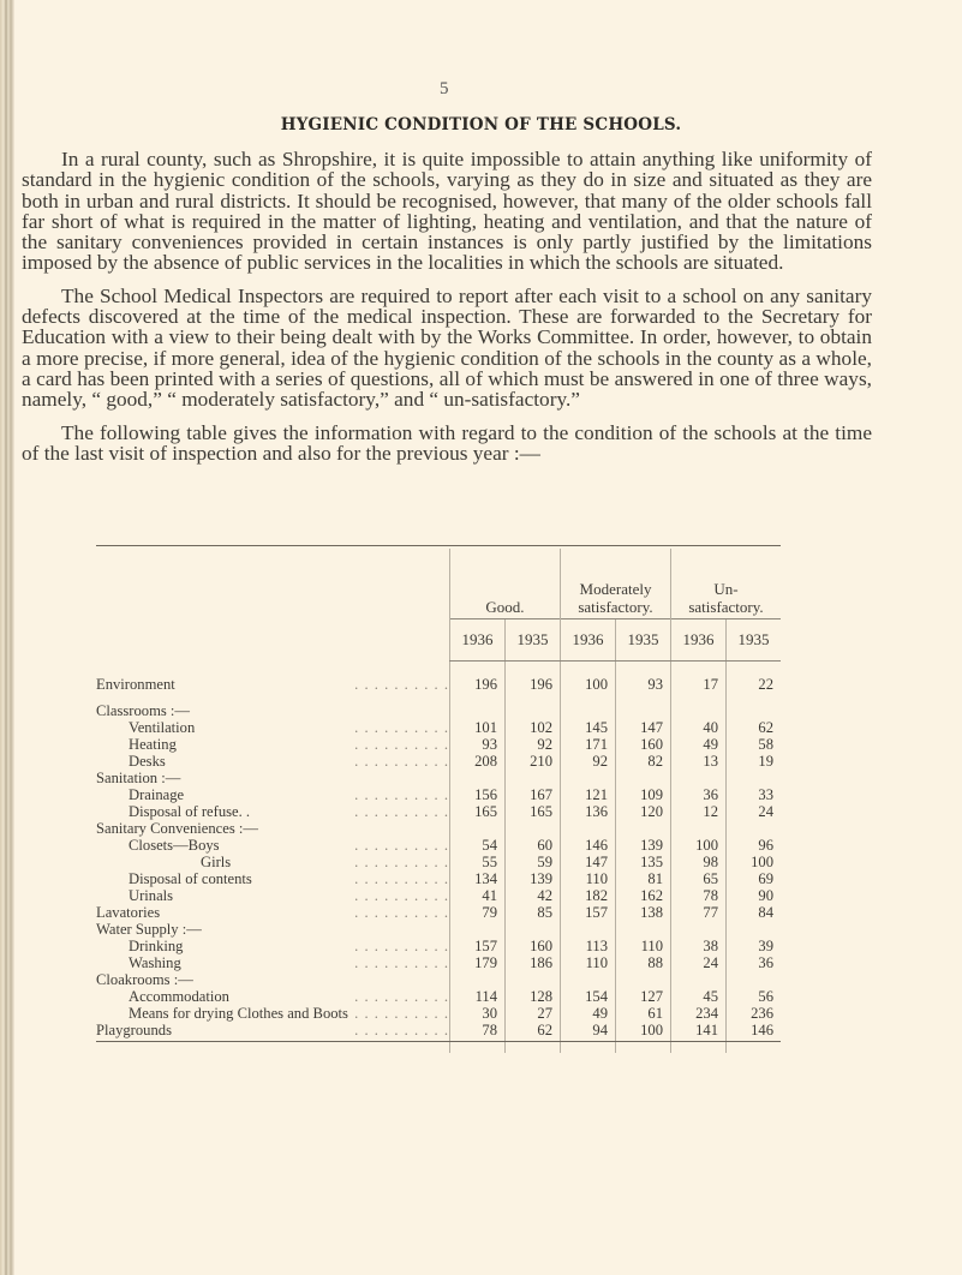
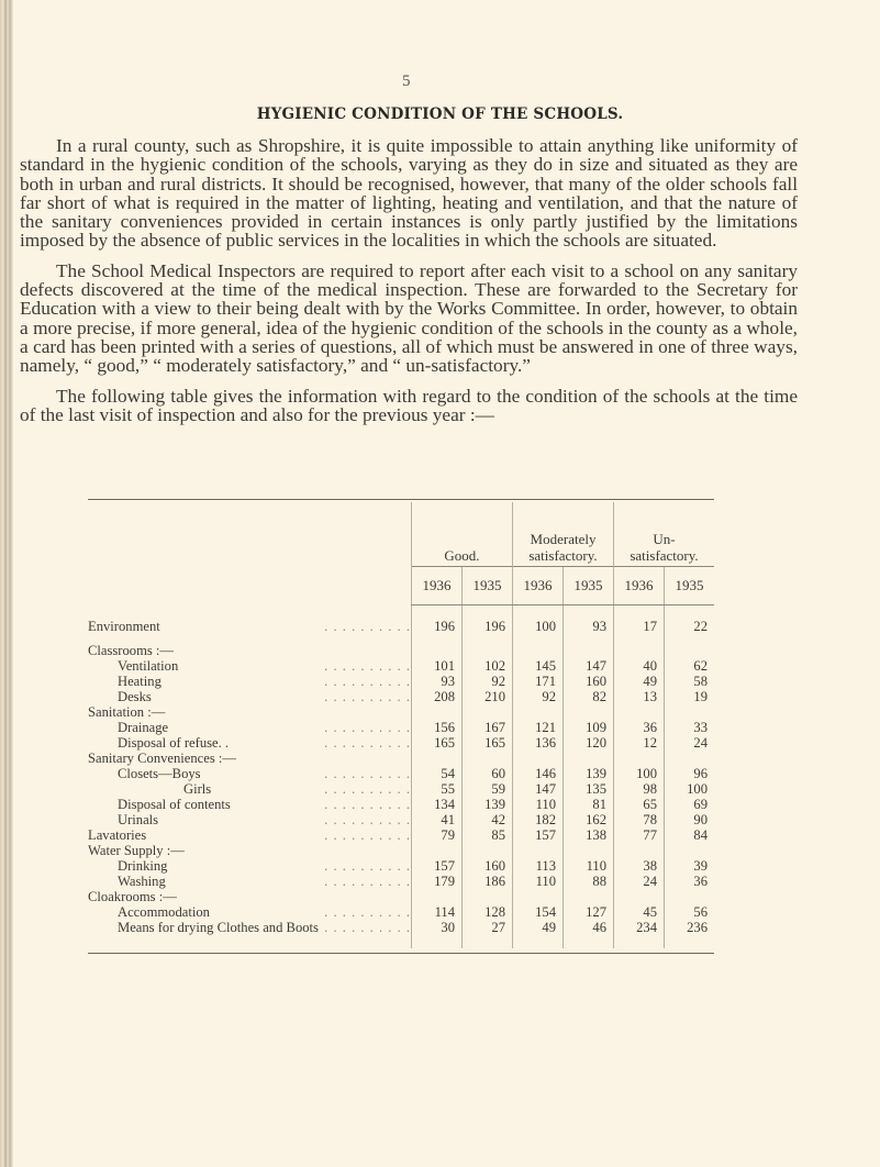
  5
  HYGIENIC CONDITION OF THE SCHOOLS.
  In a rural county, such as Shropshire, it is quite impossible to attain anything like uniformity of standard in the hygienic condition of the schools, varying as they do in size and situated as they are both in urban and rural districts. It should be recognised, however, that many of the older schools fall far short of what is required in the matter of lighting, heating and ventilation, and that the nature of the sanitary conveniences provided in certain instances is only partly justified by the limitations imposed by the absence of public services in the localities in which the schools are situated.
  The School Medical Inspectors are required to report after each visit to a school on any sanitary defects discovered at the time of the medical inspection. These are forwarded to the Secretary for Education with a view to their being dealt with by the Works Committee. In order, however, to obtain a more precise, if more general, idea of the hygienic condition of the schools in the county as a whole, a card has been printed with a series of questions, all of which must be answered in one of three ways, namely, “ good,” “ moderately satisfactory,” and “ un-satisfactory.”
  The following table gives the information with regard to the condition of the schools at the time of the last visit of inspection and also for the previous year :—
  	Good.	Moderately satisfactory.	Un- satisfactory.
  	1936	1935	1936	1935	1936	1935
  Environment . . . . . . . . . .	196	196	100	93	17	22
  Classrooms :—
  Ventilation . . . . . . . . . .	101	102	145	147	40	62
  Heating . . . . . . . . . .	93	92	171	160	49	58
  Desks . . . . . . . . . .	208	210	92	82	13	19
  Sanitation :—
  Drainage . . . . . . . . . .	156	167	121	109	36	33
  Disposal of refuse. . . . . . . . . . . .	165	165	136	120	12	24
  Sanitary Conveniences :—
  Closets—Boys . . . . . . . . . .	54	60	146	139	100	96
  Girls . . . . . . . . . .	55	59	147	135	98	100
  Disposal of contents . . . . . . . . . .	134	139	110	81	65	69
  Urinals . . . . . . . . . .	41	42	182	162	78	90
  Lavatories . . . . . . . . . .	79	85	157	138	77	84
  Water Supply :—
  Drinking . . . . . . . . . .	157	160	113	110	38	39
  Washing . . . . . . . . . .	179	186	110	88	24	36
  Cloakrooms :—
  Accommodation . . . . . . . . . .	114	128	154	127	45	56
- Means for drying Clothes and Boots . . . . . . . . . .	30	27	49	61	234	236
+ Means for drying Clothes and Boots . . . . . . . . . .	30	27	49	46	234	236
- Playgrounds . . . . . . . . . .	78	62	94	100	141	146
